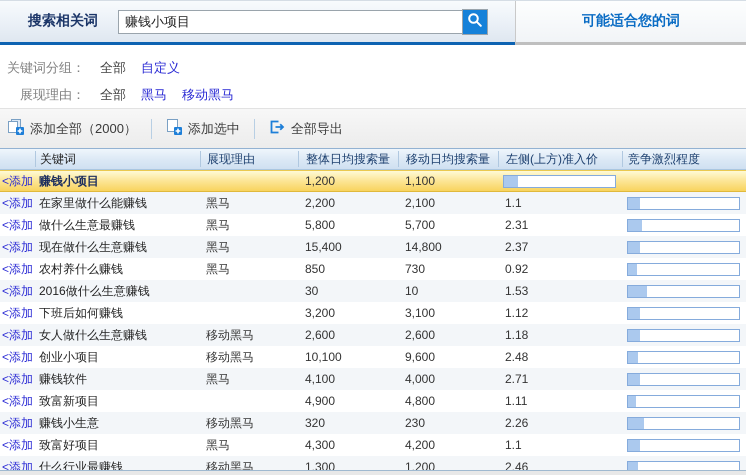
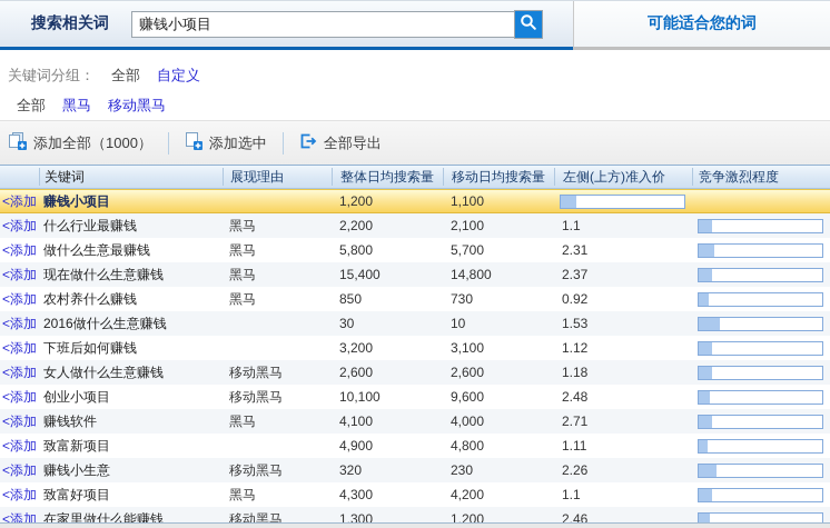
  搜索相关词
  赚钱小项目
  可能适合您的词
  关键词分组：
  全部
  自定义
- 展现理由：
  全部
  黑马
  移动黑马
- 添加全部（2000）
+ 添加全部（1000）
  添加选中
  全部导出
  关键词
  展现理由
  整体日均搜索量
  移动日均搜索量
  左侧(上方)准入价
  竞争激烈程度
  <添加
  赚钱小项目
  1,200
  1,100
  <添加
- 在家里做什么能赚钱
+ 什么行业最赚钱
  黑马
  2,200
  2,100
  1.1
  <添加
  做什么生意最赚钱
  黑马
  5,800
  5,700
  2.31
  <添加
  现在做什么生意赚钱
  黑马
  15,400
  14,800
  2.37
  <添加
  农村养什么赚钱
  黑马
  850
  730
  0.92
  <添加
  2016做什么生意赚钱
  30
  10
  1.53
  <添加
  下班后如何赚钱
  3,200
  3,100
  1.12
  <添加
  女人做什么生意赚钱
  移动黑马
  2,600
  2,600
  1.18
  <添加
  创业小项目
  移动黑马
  10,100
  9,600
  2.48
  <添加
  赚钱软件
  黑马
  4,100
  4,000
  2.71
  <添加
  致富新项目
  4,900
  4,800
  1.11
  <添加
  赚钱小生意
  移动黑马
  320
  230
  2.26
  <添加
  致富好项目
  黑马
  4,300
  4,200
  1.1
  <添加
- 什么行业最赚钱
+ 在家里做什么能赚钱
  移动黑马
  1,300
  1,200
  2.46
